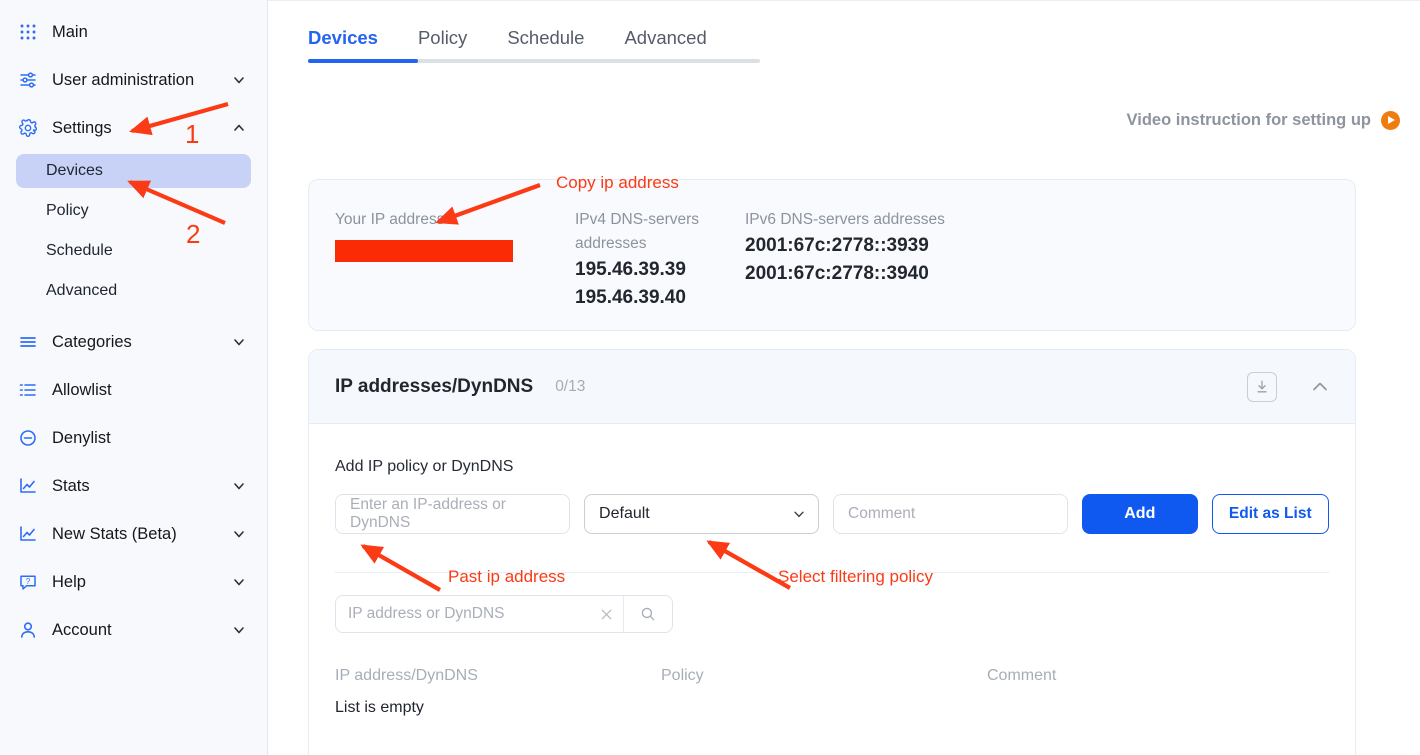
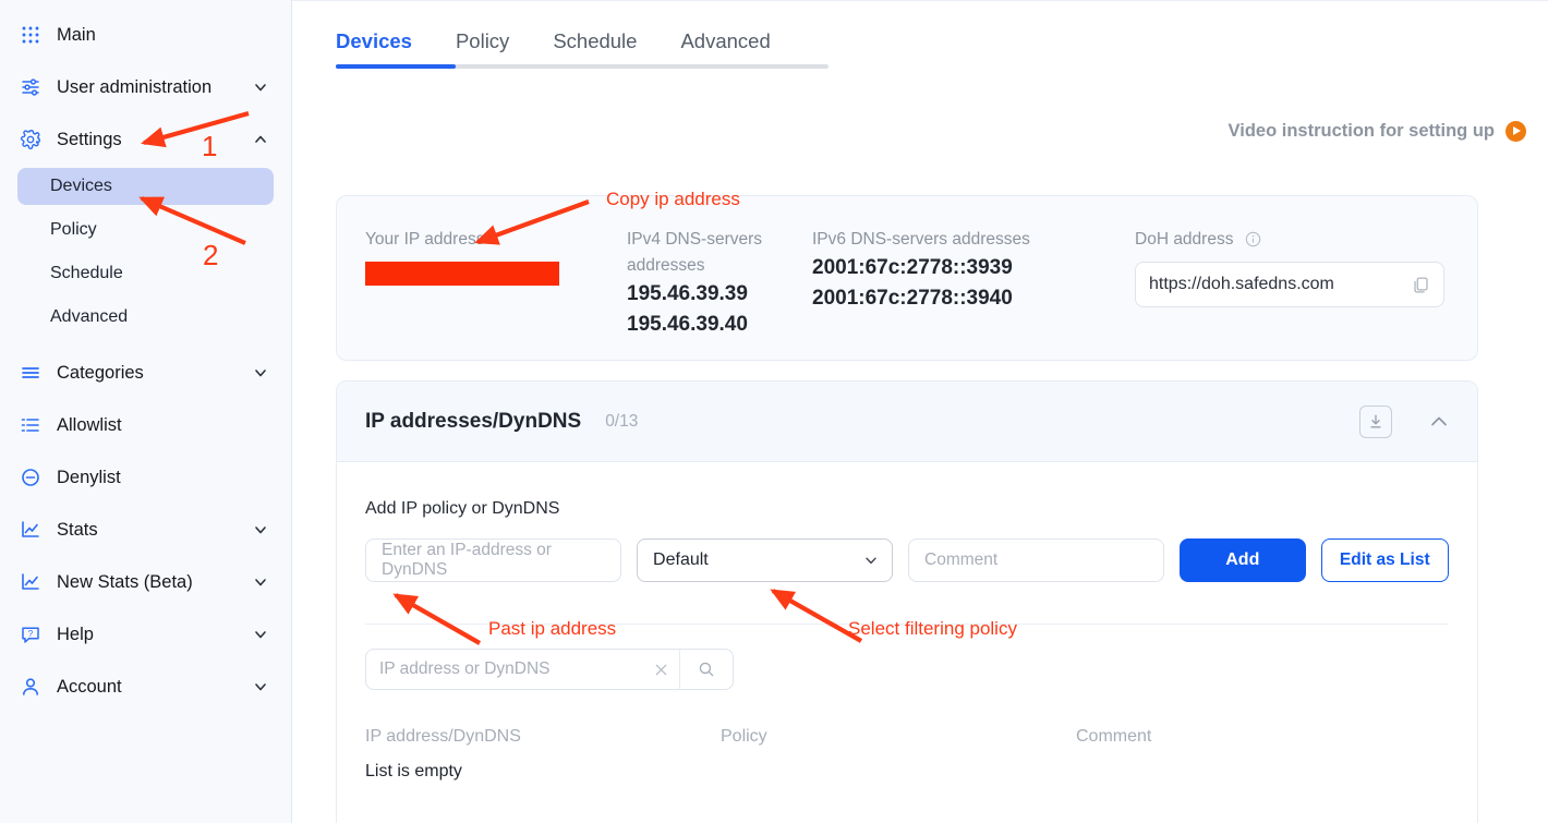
  Main
  User administration
  Settings
  Devices
  Policy
  Schedule
  Advanced
  Categories
  Allowlist
  Denylist
  Stats
  New Stats (Beta)
  ?
  Help
  Account
  Devices
  Policy
  Schedule
  Advanced
  Video instruction for setting up
  Your IP addres
  IPv4 DNS-servers addresses
  195.46.39.39
  195.46.39.40
  IPv6 DNS-servers addresses
  2001:67c:2778::3939
  2001:67c:2778::3940
+ DoH address
+ https://doh.safedns.com
  IP addresses/DynDNS
  0/13
  Add IP policy or DynDNS
  Enter an IP-address or DynDNS
  Default
  Comment
  Add
  Edit as List
  IP address or DynDNS
  IP address/DynDNS
  Policy
  Comment
  List is empty
  1
  2
  Copy ip address
  Past ip address
  Select filtering policy
